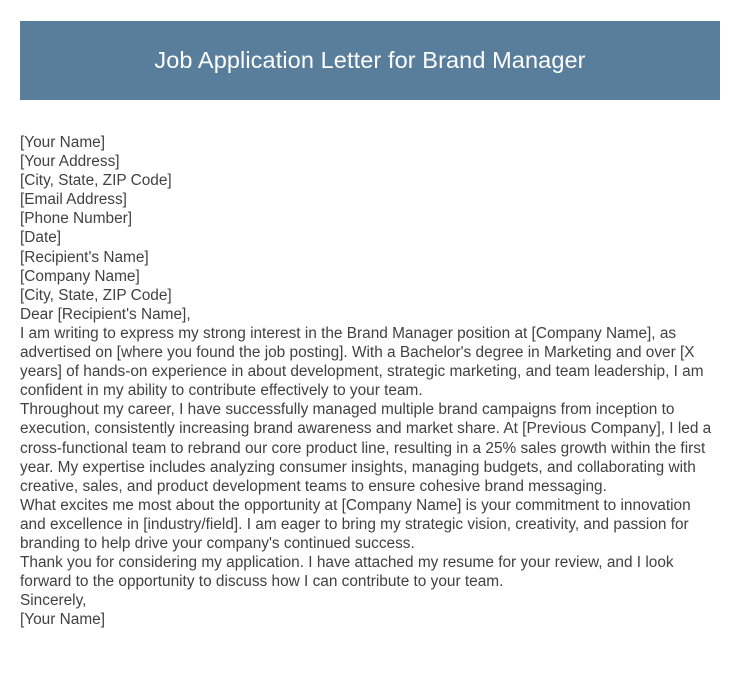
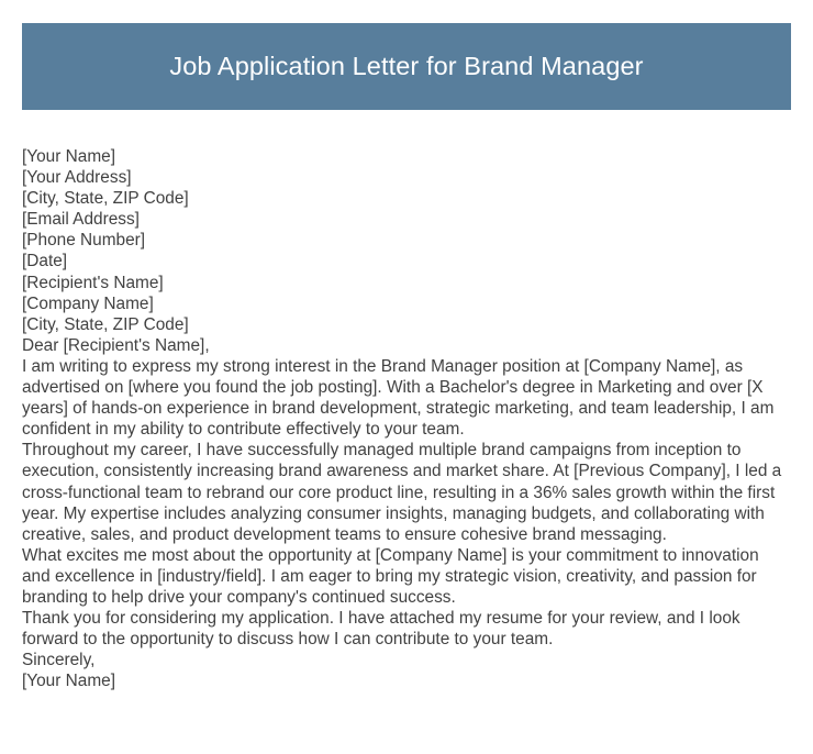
  Job Application Letter for Brand Manager
  [Your Name]
  [Your Address]
  [City, State, ZIP Code]
  [Email Address]
  [Phone Number]
  [Date]
  [Recipient's Name]
  [Company Name]
  [City, State, ZIP Code]
  Dear [Recipient's Name],
- I am writing to express my strong interest in the Brand Manager position at [Company Name], as advertised on [where you found the job posting]. With a Bachelor's degree in Marketing and over [X years] of hands-on experience in about development, strategic marketing, and team leadership, I am confident in my ability to contribute effectively to your team.
+ I am writing to express my strong interest in the Brand Manager position at [Company Name], as advertised on [where you found the job posting]. With a Bachelor's degree in Marketing and over [X years] of hands-on experience in brand development, strategic marketing, and team leadership, I am confident in my ability to contribute effectively to your team.
- Throughout my career, I have successfully managed multiple brand campaigns from inception to execution, consistently increasing brand awareness and market share. At [Previous Company], I led a cross-functional team to rebrand our core product line, resulting in a 25% sales growth within the first year. My expertise includes analyzing consumer insights, managing budgets, and collaborating with creative, sales, and product development teams to ensure cohesive brand messaging.
+ Throughout my career, I have successfully managed multiple brand campaigns from inception to execution, consistently increasing brand awareness and market share. At [Previous Company], I led a cross-functional team to rebrand our core product line, resulting in a 36% sales growth within the first year. My expertise includes analyzing consumer insights, managing budgets, and collaborating with creative, sales, and product development teams to ensure cohesive brand messaging.
  What excites me most about the opportunity at [Company Name] is your commitment to innovation and excellence in [industry/field]. I am eager to bring my strategic vision, creativity, and passion for branding to help drive your company's continued success.
  Thank you for considering my application. I have attached my resume for your review, and I look forward to the opportunity to discuss how I can contribute to your team.
  Sincerely,
  [Your Name]
